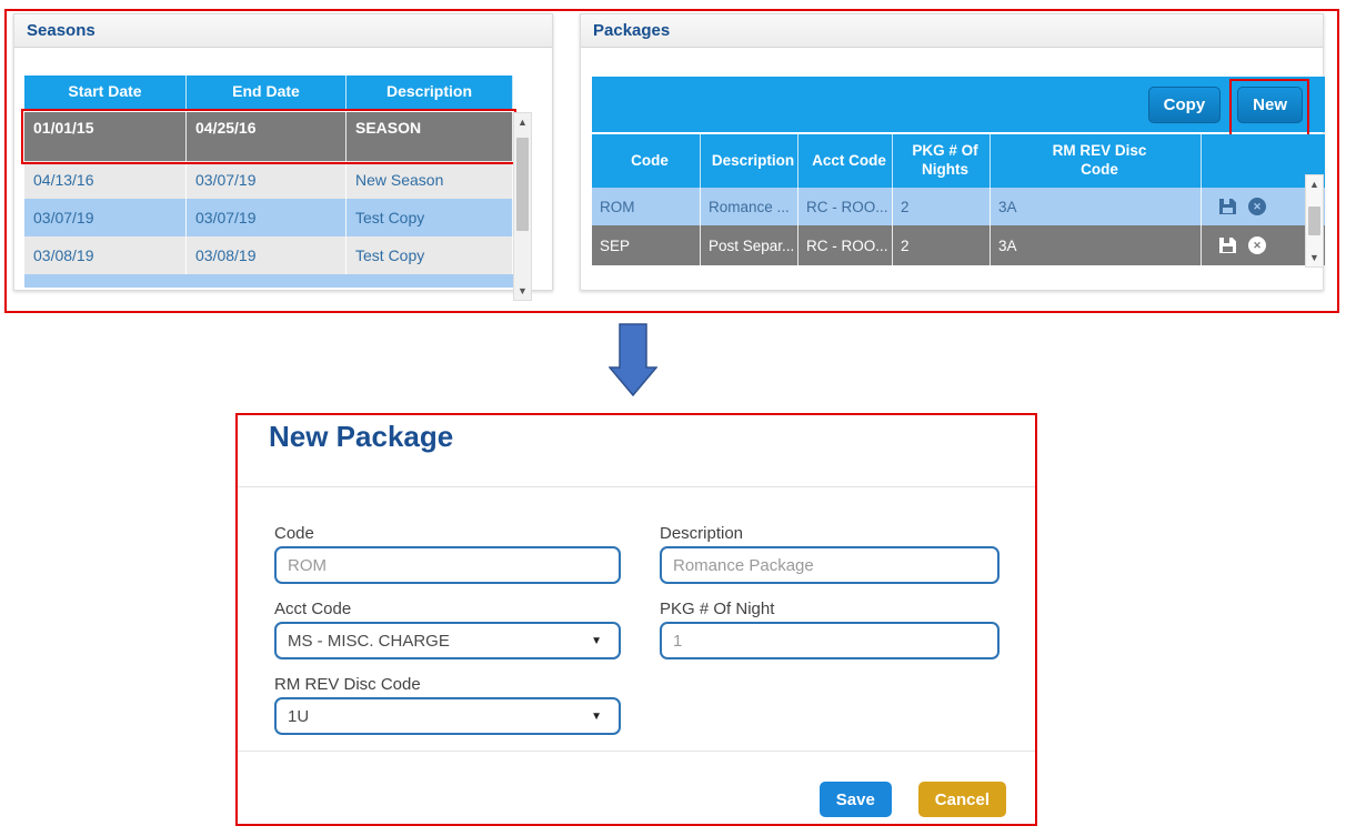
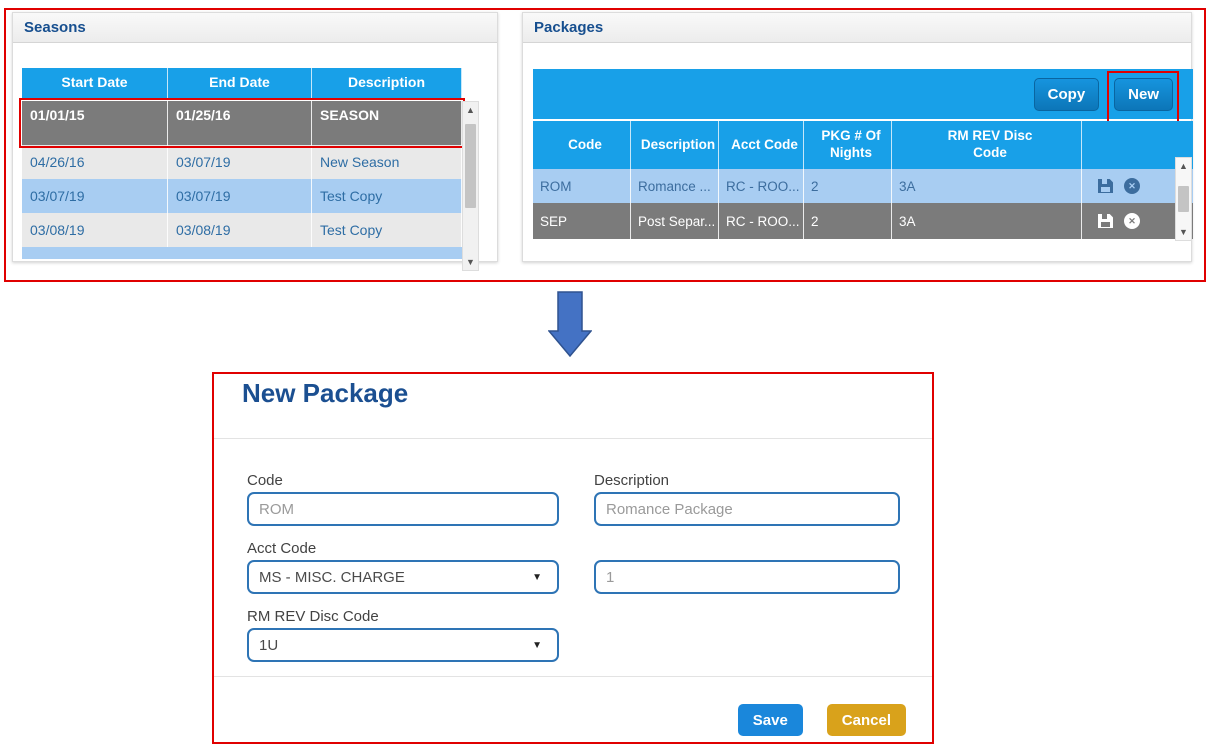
  Seasons
  Start Date
  End Date
  Description
  01/01/15
- 04/25/16
+ 01/25/16
  SEASON
- 04/13/16
+ 04/26/16
  03/07/19
  New Season
  03/07/19
  03/07/19
  Test Copy
  03/08/19
  03/08/19
  Test Copy
  ▲
  ▼
  Packages
  Copy
  New
  Code
  Description
  Acct Code
  PKG # Of
  Nights
  RM REV Disc
  Code
  ROM
  Romance ...
  RC - ROO...
  2
  3A
  SEP
  Post Separ...
  RC - ROO...
  2
  3A
  ▲
  ▼
  New Package
  Code
  ROM
  Description
  Romance Package
  Acct Code
  MS - MISC. CHARGE
  ▼
- PKG # Of Night
  1
  RM REV Disc Code
  1U
  ▼
  Save
  Cancel
